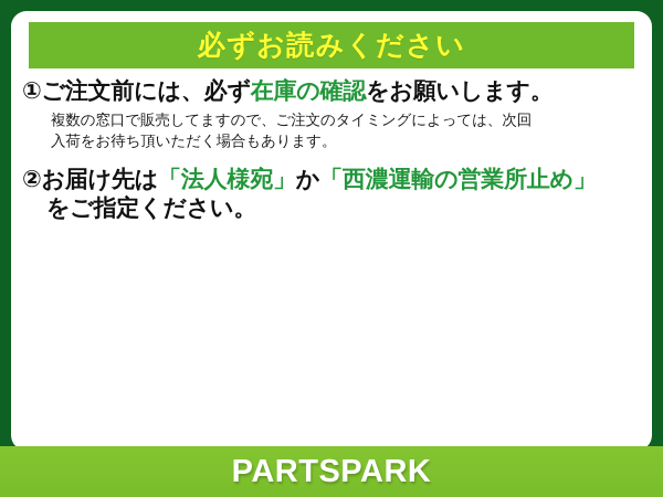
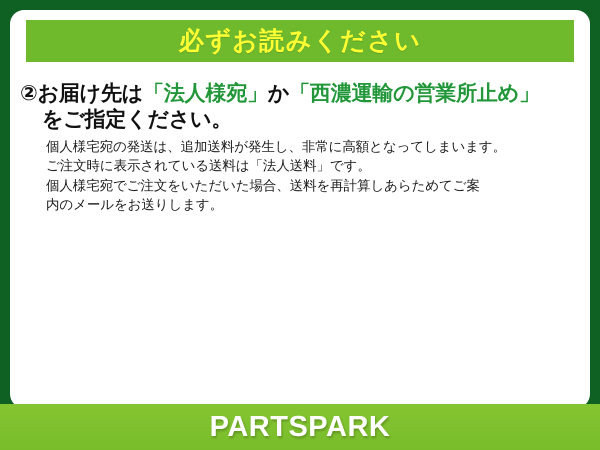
  必ずお読みください
- ①ご注文前には、必ず在庫の確認をお願いします。
- 複数の窓口で販売してますので、ご注文のタイミングによっては、次回
- 入荷をお待ち頂いただく場合もあります。
  ②お届け先は「法人様宛」か「西濃運輸の営業所止め」
  をご指定ください。
+ 個人様宅宛の発送は、追加送料が発生し、非常に高額となってしまいます。
+ ご注文時に表示されている送料は「法人送料」です。
+ 個人様宅宛でご注文をいただいた場合、送料を再計算しあらためてご案
+ 内のメールをお送りします。
  PARTSPARK
